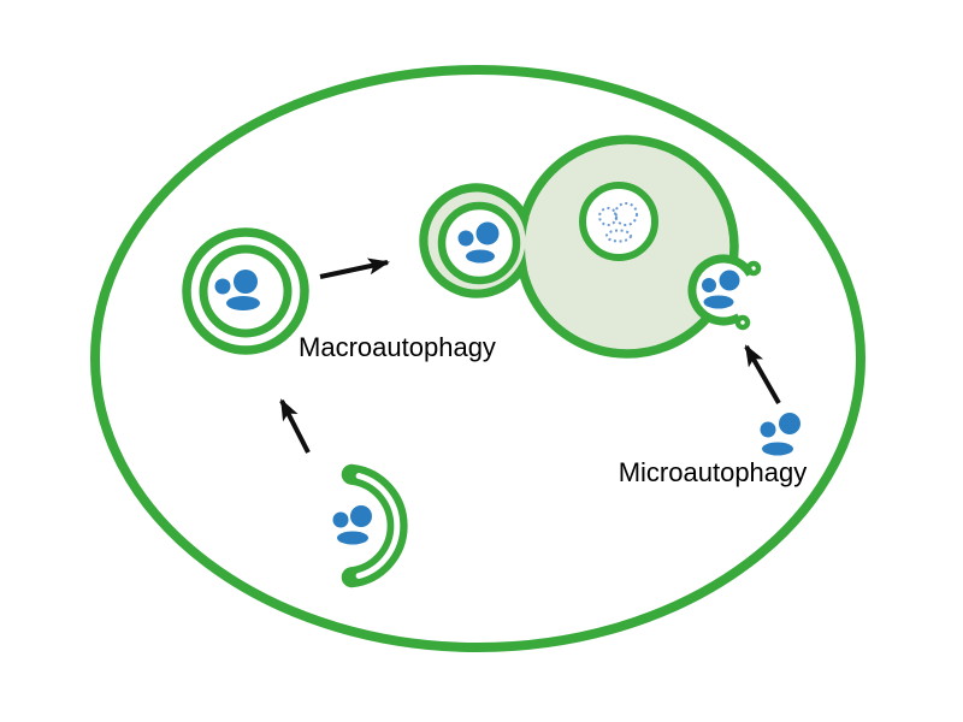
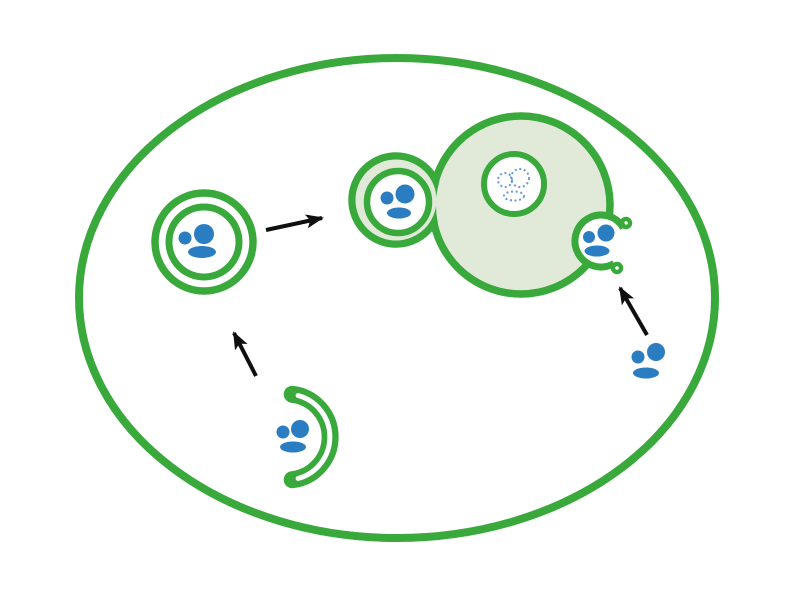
- Macroautophagy
- Microautophagy
